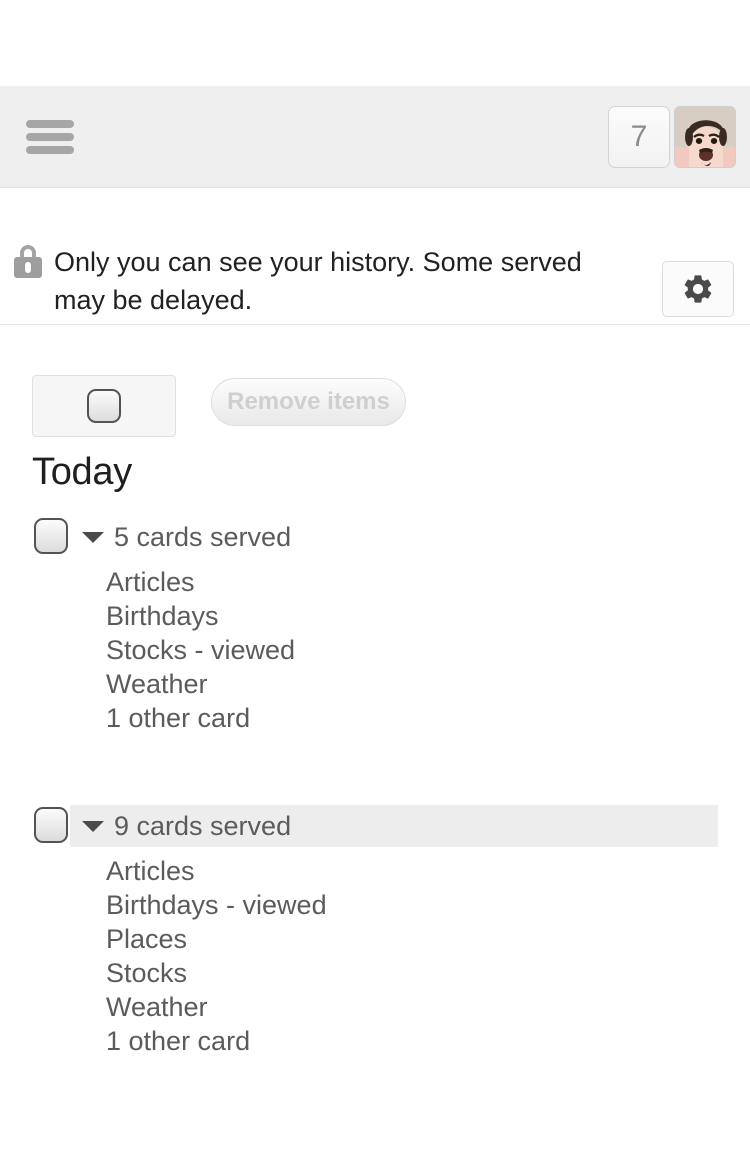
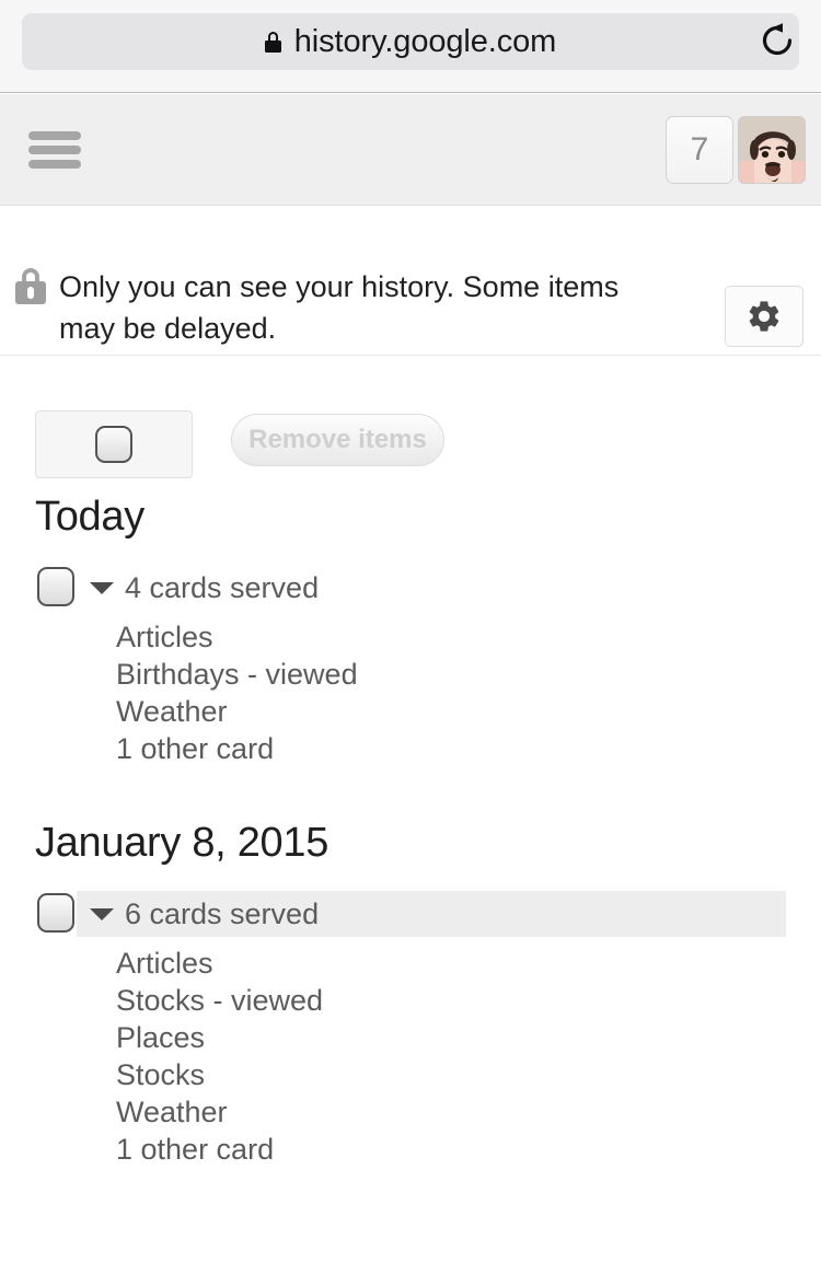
+ history.google.com
  7
- Only you can see your history. Some served may be delayed.
+ Only you can see your history. Some items may be delayed.
  Remove items
  Today
- 5 cards served
+ 4 cards served
  Articles
- Birthdays
- Stocks - viewed
+ Birthdays - viewed
  Weather
  1 other card
+ January 8, 2015
- 9 cards served
+ 6 cards served
  Articles
- Birthdays - viewed
+ Stocks - viewed
  Places
  Stocks
  Weather
  1 other card
